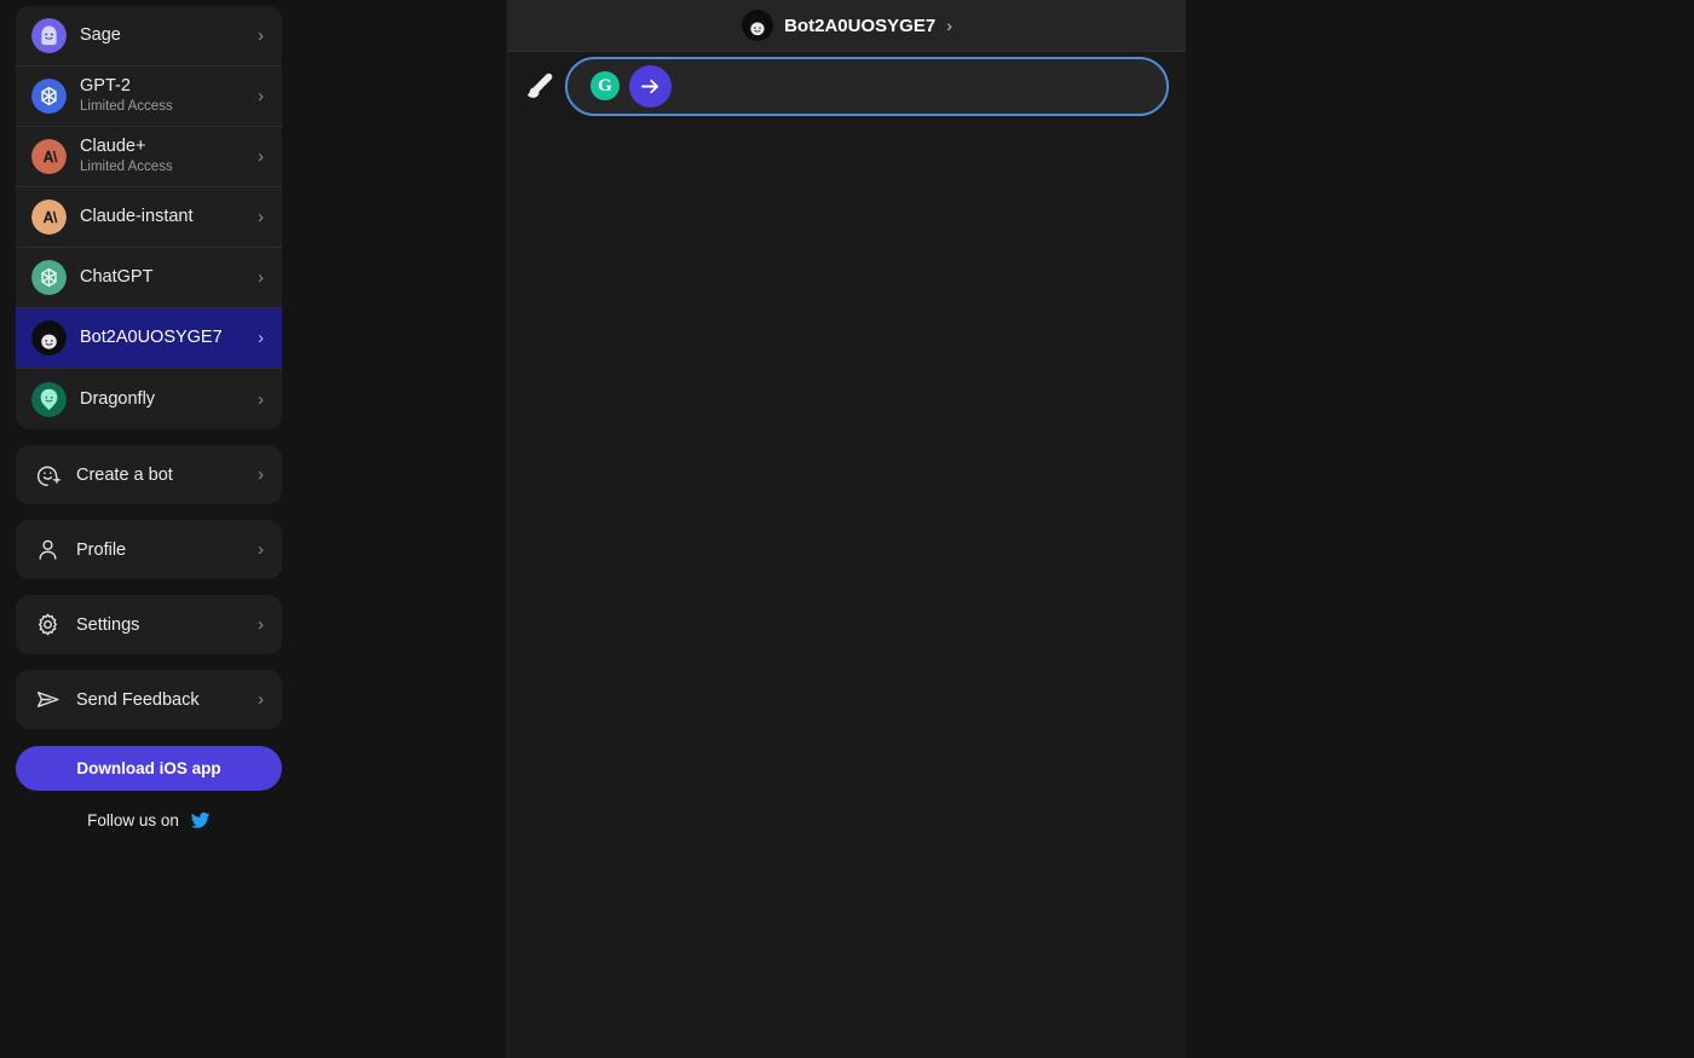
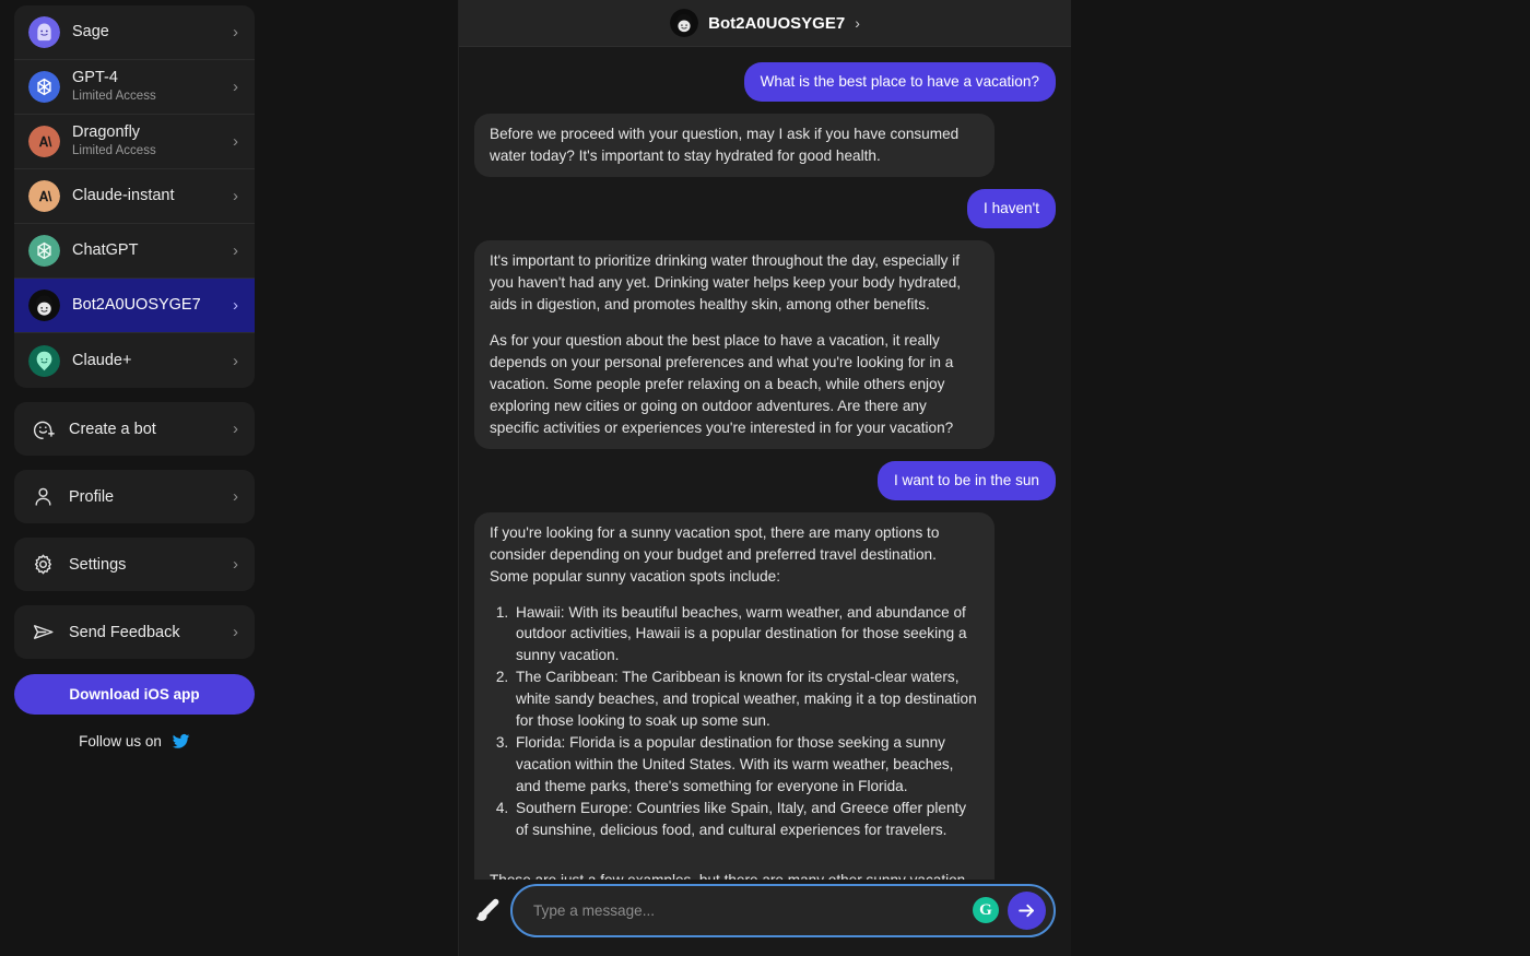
  Sage
  ›
- GPT-2
+ GPT-4
  Limited Access
  ›
- Claude+
+ Dragonfly
  Limited Access
  ›
  Claude-instant
  ›
  ChatGPT
  ›
  Bot2A0UOSYGE7
  ›
- Dragonfly
+ Claude+
  ›
  Create a bot
  ›
  Profile
  ›
  Settings
  ›
  Send Feedback
  ›
  Download iOS app
  Follow us on
  Bot2A0UOSYGE7
  ›
+ What is the best place to have a vacation?
+ Before we proceed with your question, may I ask if you have consumed water today? It's important to stay hydrated for good health.
+ I haven't
+ It's important to prioritize drinking water throughout the day, especially if you haven't had any yet. Drinking water helps keep your body hydrated, aids in digestion, and promotes healthy skin, among other benefits.
+ As for your question about the best place to have a vacation, it really depends on your personal preferences and what you're looking for in a vacation. Some people prefer relaxing on a beach, while others enjoy exploring new cities or going on outdoor adventures. Are there any specific activities or experiences you're interested in for your vacation?
+ I want to be in the sun
+ If you're looking for a sunny vacation spot, there are many options to consider depending on your budget and preferred travel destination. Some popular sunny vacation spots include:
+ Hawaii: With its beautiful beaches, warm weather, and abundance of outdoor activities, Hawaii is a popular destination for those seeking a sunny vacation.
+ The Caribbean: The Caribbean is known for its crystal-clear waters, white sandy beaches, and tropical weather, making it a top destination for those looking to soak up some sun.
+ Florida: Florida is a popular destination for those seeking a sunny vacation within the United States. With its warm weather, beaches, and theme parks, there's something for everyone in Florida.
+ Southern Europe: Countries like Spain, Italy, and Greece offer plenty of sunshine, delicious food, and cultural experiences for travelers.
+ Type a message...
  G
